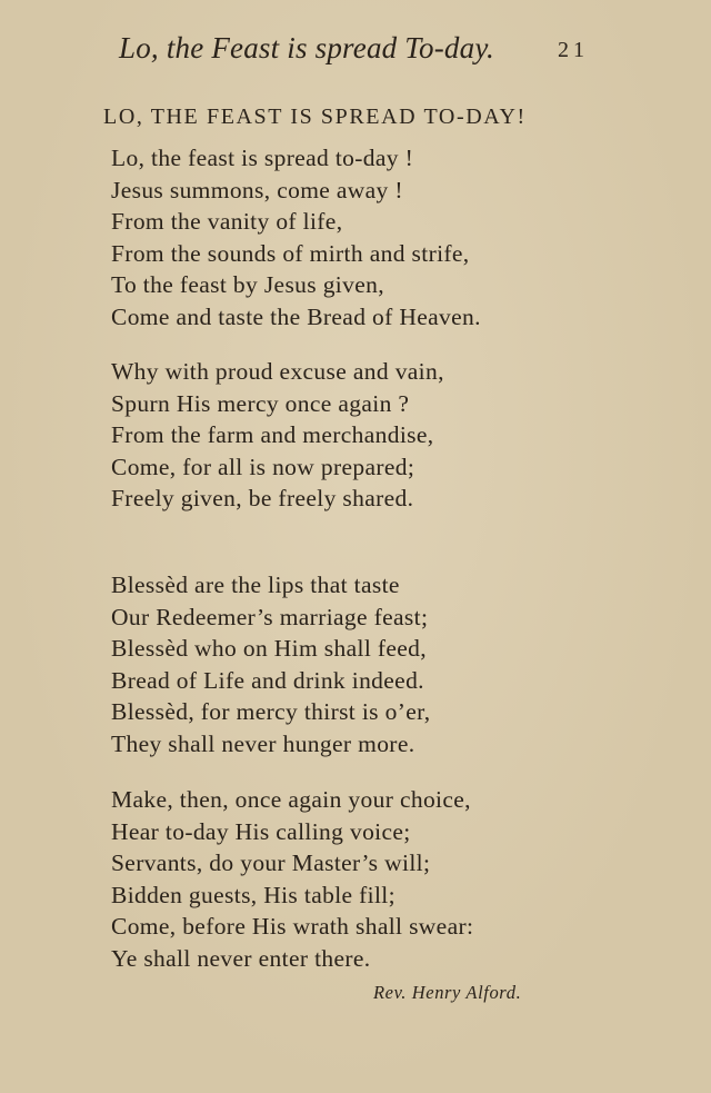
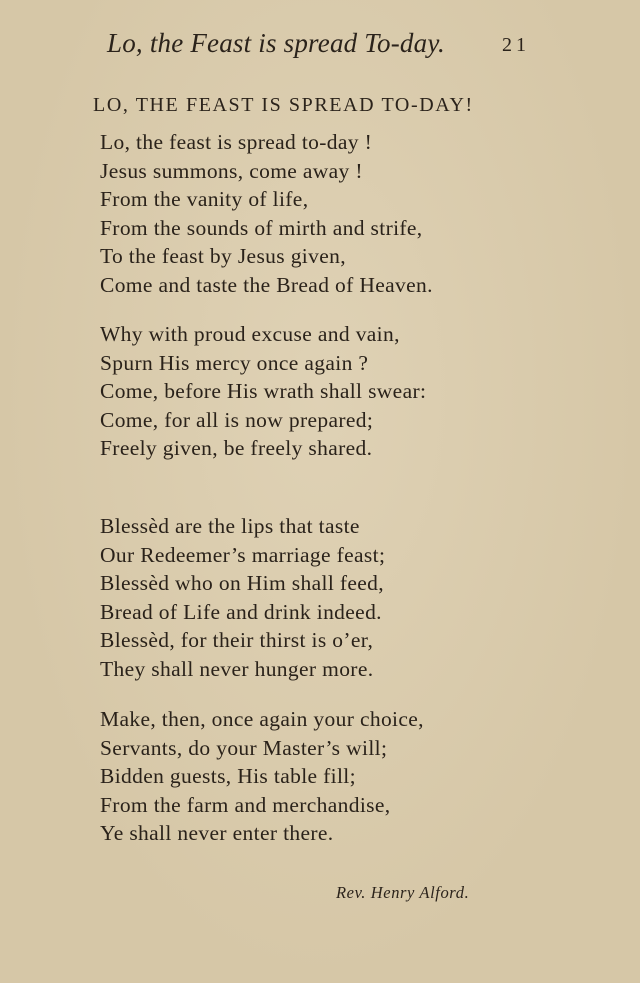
  Lo, the Feast is spread To-day.
  21
  LO, THE FEAST IS SPREAD TO-DAY!
  Lo, the feast is spread to-day !
  Jesus summons, come away !
  From the vanity of life,
  From the sounds of mirth and strife,
  To the feast by Jesus given,
  Come and taste the Bread of Heaven.
  Why with proud excuse and vain,
  Spurn His mercy once again ?
- From the farm and merchandise,
+ Come, before His wrath shall swear:
  Come, for all is now prepared;
  Freely given, be freely shared.
  Blessèd are the lips that taste
  Our Redeemer’s marriage feast;
  Blessèd who on Him shall feed,
  Bread of Life and drink indeed.
- Blessèd, for mercy thirst is o’er,
+ Blessèd, for their thirst is o’er,
  They shall never hunger more.
  Make, then, once again your choice,
- Hear to-day His calling voice;
  Servants, do your Master’s will;
  Bidden guests, His table fill;
- Come, before His wrath shall swear:
+ From the farm and merchandise,
  Ye shall never enter there.
  Rev. Henry Alford.
